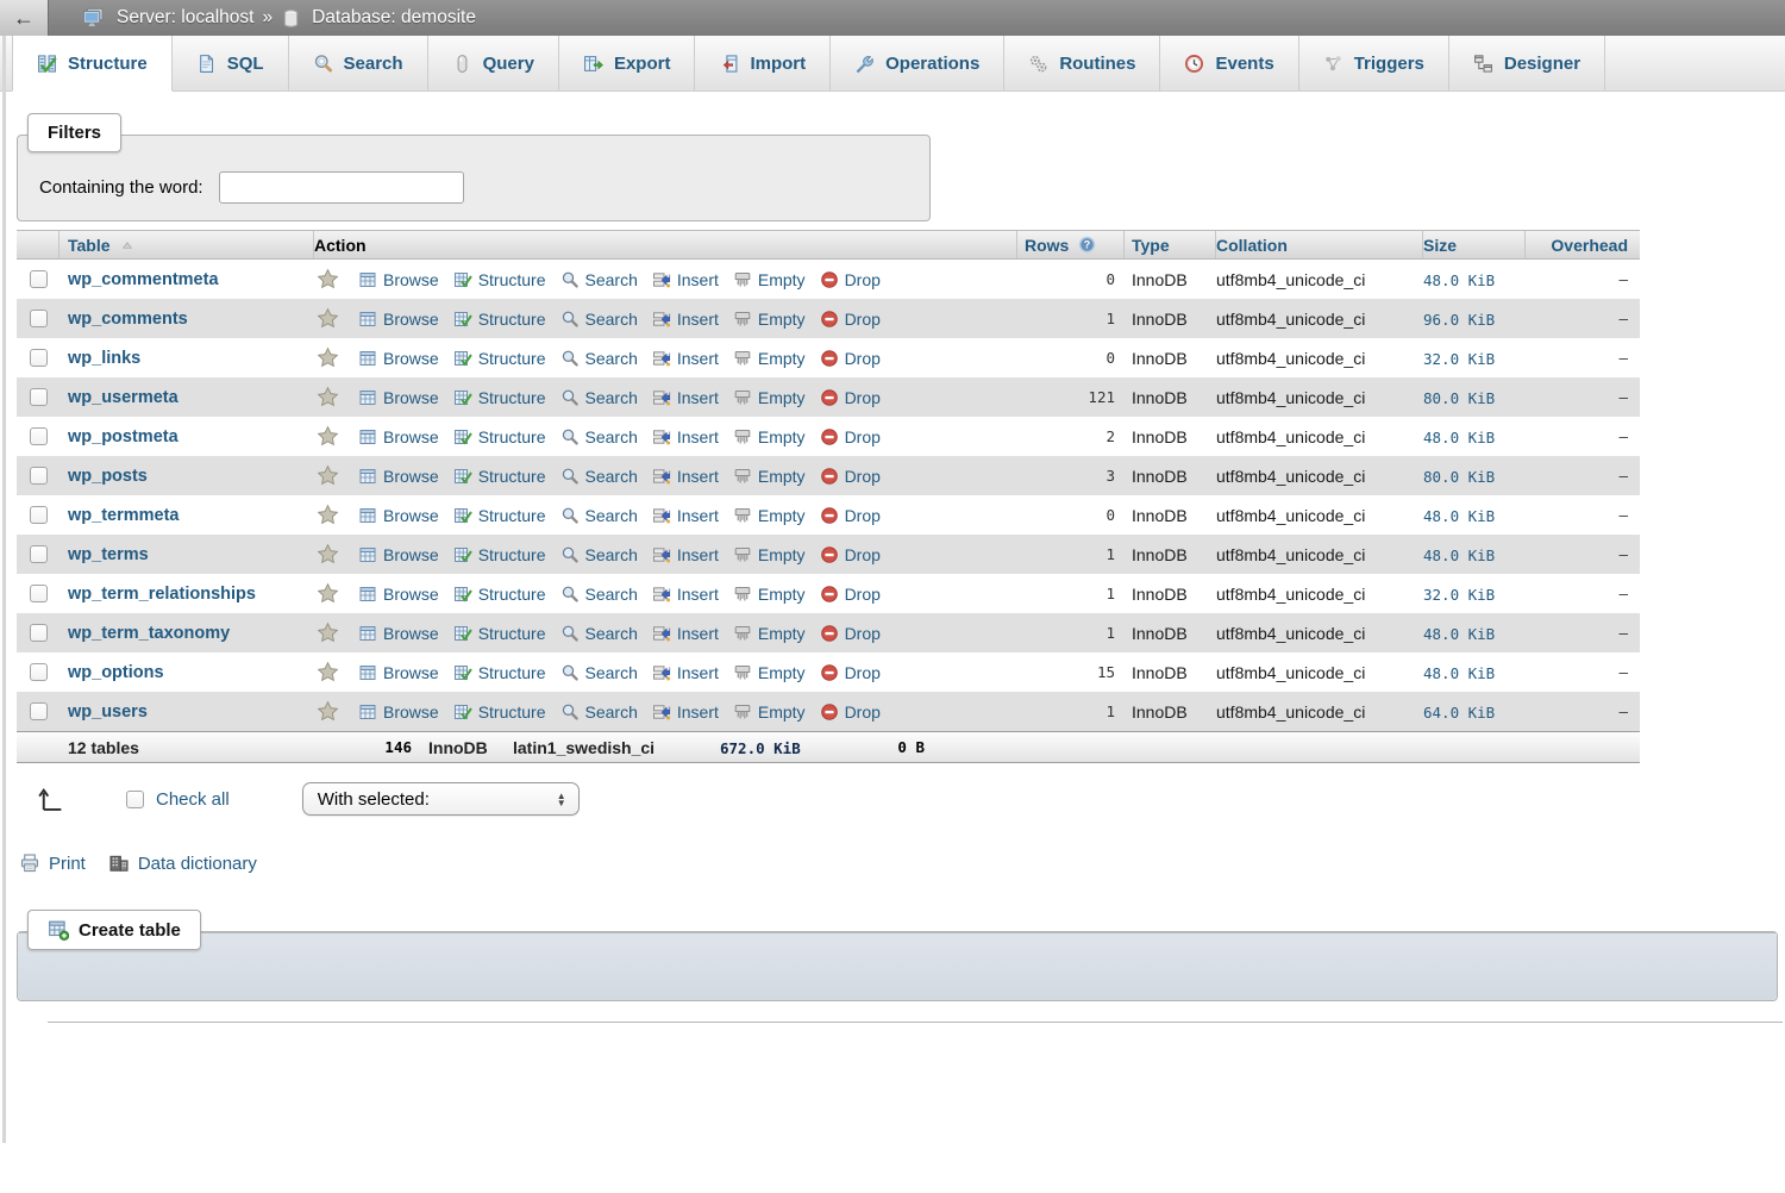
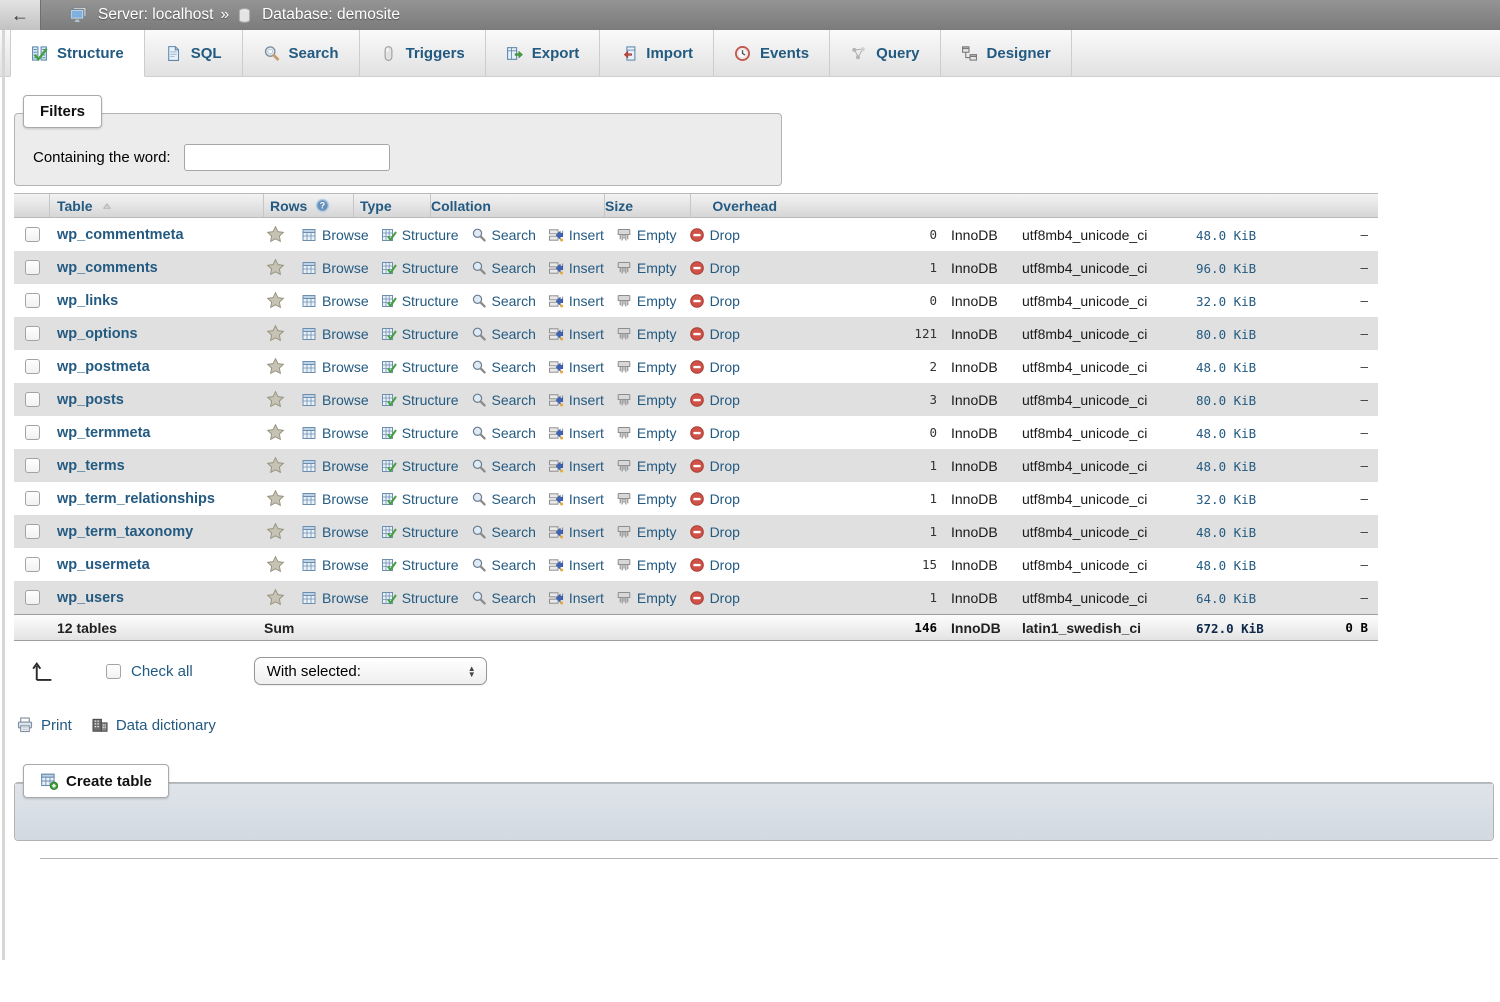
  ←
  Server: localhost
  »
  Database: demosite
  Structure
  SQL
  Search
- Query
+ Triggers
  Export
  Import
- Operations
- Routines
  Events
- Triggers
+ Query
  Designer
  Filters
  Containing the word:
  Table
- Action
  Rows
  Type
  Collation
  Size
  Overhead
  wp_commentmeta
  Browse
  Structure
  Search
  Insert
  Empty
  Drop
  0
  InnoDB
  utf8mb4_unicode_ci
  48.0 KiB
  –
  wp_comments
  Browse
  Structure
  Search
  Insert
  Empty
  Drop
  1
  InnoDB
  utf8mb4_unicode_ci
  96.0 KiB
  –
  wp_links
  Browse
  Structure
  Search
  Insert
  Empty
  Drop
  0
  InnoDB
  utf8mb4_unicode_ci
  32.0 KiB
  –
- wp_usermeta
+ wp_options
  Browse
  Structure
  Search
  Insert
  Empty
  Drop
  121
  InnoDB
  utf8mb4_unicode_ci
  80.0 KiB
  –
  wp_postmeta
  Browse
  Structure
  Search
  Insert
  Empty
  Drop
  2
  InnoDB
  utf8mb4_unicode_ci
  48.0 KiB
  –
  wp_posts
  Browse
  Structure
  Search
  Insert
  Empty
  Drop
  3
  InnoDB
  utf8mb4_unicode_ci
  80.0 KiB
  –
  wp_termmeta
  Browse
  Structure
  Search
  Insert
  Empty
  Drop
  0
  InnoDB
  utf8mb4_unicode_ci
  48.0 KiB
  –
  wp_terms
  Browse
  Structure
  Search
  Insert
  Empty
  Drop
  1
  InnoDB
  utf8mb4_unicode_ci
  48.0 KiB
  –
  wp_term_relationships
  Browse
  Structure
  Search
  Insert
  Empty
  Drop
  1
  InnoDB
  utf8mb4_unicode_ci
  32.0 KiB
  –
  wp_term_taxonomy
  Browse
  Structure
  Search
  Insert
  Empty
  Drop
  1
  InnoDB
  utf8mb4_unicode_ci
  48.0 KiB
  –
- wp_options
+ wp_usermeta
  Browse
  Structure
  Search
  Insert
  Empty
  Drop
  15
  InnoDB
  utf8mb4_unicode_ci
  48.0 KiB
  –
  wp_users
  Browse
  Structure
  Search
  Insert
  Empty
  Drop
  1
  InnoDB
  utf8mb4_unicode_ci
  64.0 KiB
  –
  12 tables
+ Sum
  146
  InnoDB
  latin1_swedish_ci
  672.0 KiB
  0 B
  Check all
  With selected:
  ▲
  ▼
  Print
  Data dictionary
  Create table
